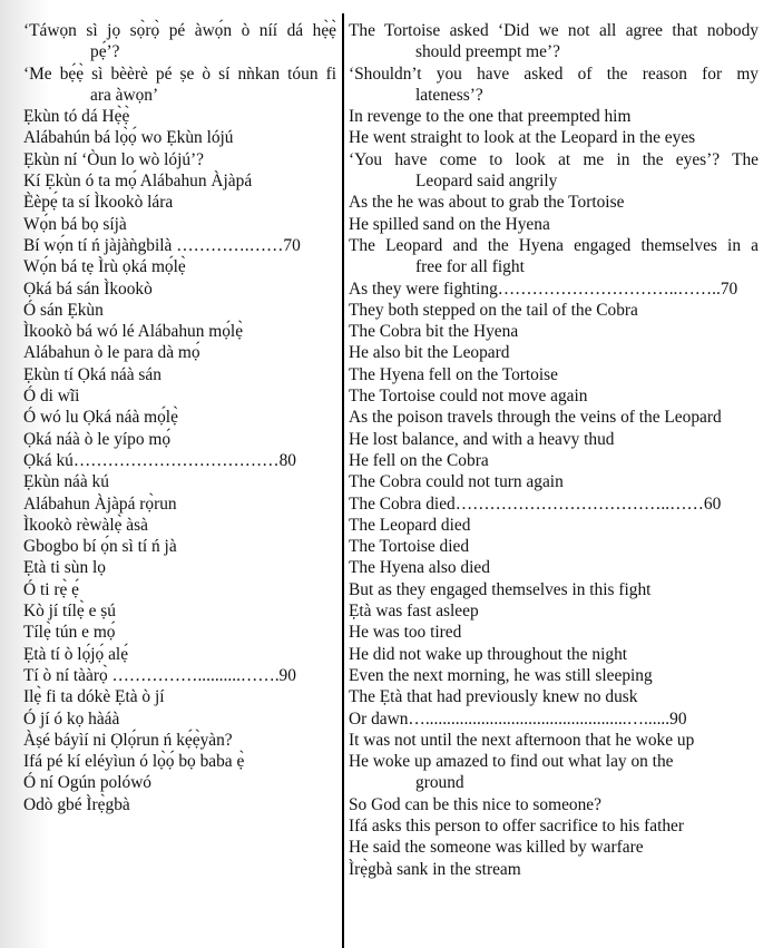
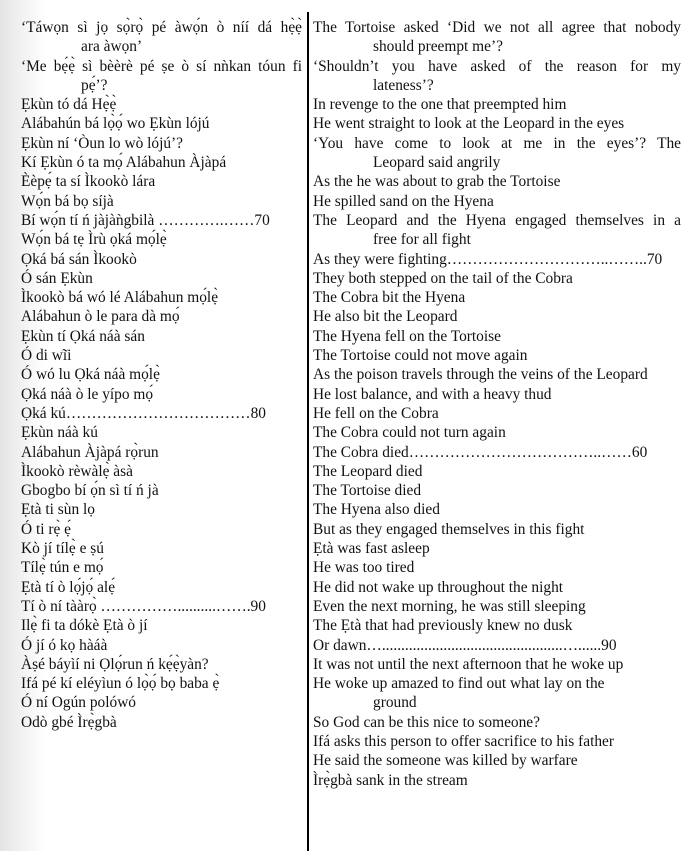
  ‘Táwọn sì jọ sọ̀rọ̀ pé àwọ́n ò níí dá hẹ̀ẹ̀
- pẹ́’?
+ ara àwọn’
  ‘Me bẹ́ẹ̀ sì bèèrè pé ṣe ò sí nǹkan tóun fi
- ara àwọn’
+ pẹ́’?
  Ẹkùn tó dá Hẹ̀ẹ̀
  Alábahún bá lọ̀ọ́ wo Ẹkùn lójú
  Ẹkùn ní ‘Òun lo wò lójú’?
  Kí Ẹkùn ó ta mọ́ Alábahun Àjàpá
  Èèpẹ́ ta sí Ìkookò lára
  Wọ́n bá bọ síjà
  Bí wọ́n tí ń jàjàǹgbilà ………….……70
  Wọ́n bá tẹ Ìrù ọká mọ́lẹ̀
  Ọká bá sán Ìkookò
  Ó sán Ẹkùn
  Ìkookò bá wó lé Alábahun mọ́lẹ̀
  Alábahun ò le para dà mọ́
  Ẹkùn tí Ọká náà sán
  Ó di wĩi
  Ó wó lu Ọká náà mọ́lẹ̀
  Ọká náà ò le yípo mọ́
  Ọká kú………………………………80
  Ẹkùn náà kú
  Alábahun Àjàpá rọ̀run
  Ìkookò rèwàlẹ̀ àsà
  Gbogbo bí ọ́n sì tí ń jà
  Ẹtà ti sùn lọ
  Ó ti rẹ̀ ẹ́
  Kò jí tílẹ̀ e ṣú
  Tílẹ̀ tún e mọ́
  Ẹtà tí ò lọ́jọ́ alẹ́
  Tí ò ní tààrọ̀ ……………..........…….90
  Ilẹ̀ fi ta dókè Ẹtà ò jí
  Ó jí ó kọ hàáà
  Àṣé báyìí ni Ọlọ́run ń kẹ́ẹ̀yàn?
  Ifá pé kí eléyìun ó lọ̀ọ́ bọ baba ẹ̀
  Ó ní Ogún polówó
  Odò gbé Ìrẹ̀gbà
  The Tortoise asked ‘Did we not all agree that nobody
  should preempt me’?
  ‘Shouldn’t you have asked of the reason for my
  lateness’?
  In revenge to the one that preempted him
  He went straight to look at the Leopard in the eyes
  ‘You have come to look at me in the eyes’? The
  Leopard said angrily
  As the he was about to grab the Tortoise
  He spilled sand on the Hyena
  The Leopard and the Hyena engaged themselves in a
  free for all fight
  As they were fighting…………………………..……..70
  They both stepped on the tail of the Cobra
  The Cobra bit the Hyena
  He also bit the Leopard
  The Hyena fell on the Tortoise
  The Tortoise could not move again
  As the poison travels through the veins of the Leopard
  He lost balance, and with a heavy thud
  He fell on the Cobra
  The Cobra could not turn again
  The Cobra died………………………………..……60
  The Leopard died
  The Tortoise died
  The Hyena also died
  But as they engaged themselves in this fight
  Ẹtà was fast asleep
  He was too tired
  He did not wake up throughout the night
  Even the next morning, he was still sleeping
  The Ẹtà that had previously knew no dusk
  Or dawn…...............................................…......90
  It was not until the next afternoon that he woke up
  He woke up amazed to find out what lay on the
  ground
  So God can be this nice to someone?
  Ifá asks this person to offer sacrifice to his father
  He said the someone was killed by warfare
  Ìrẹ̀gbà sank in the stream
